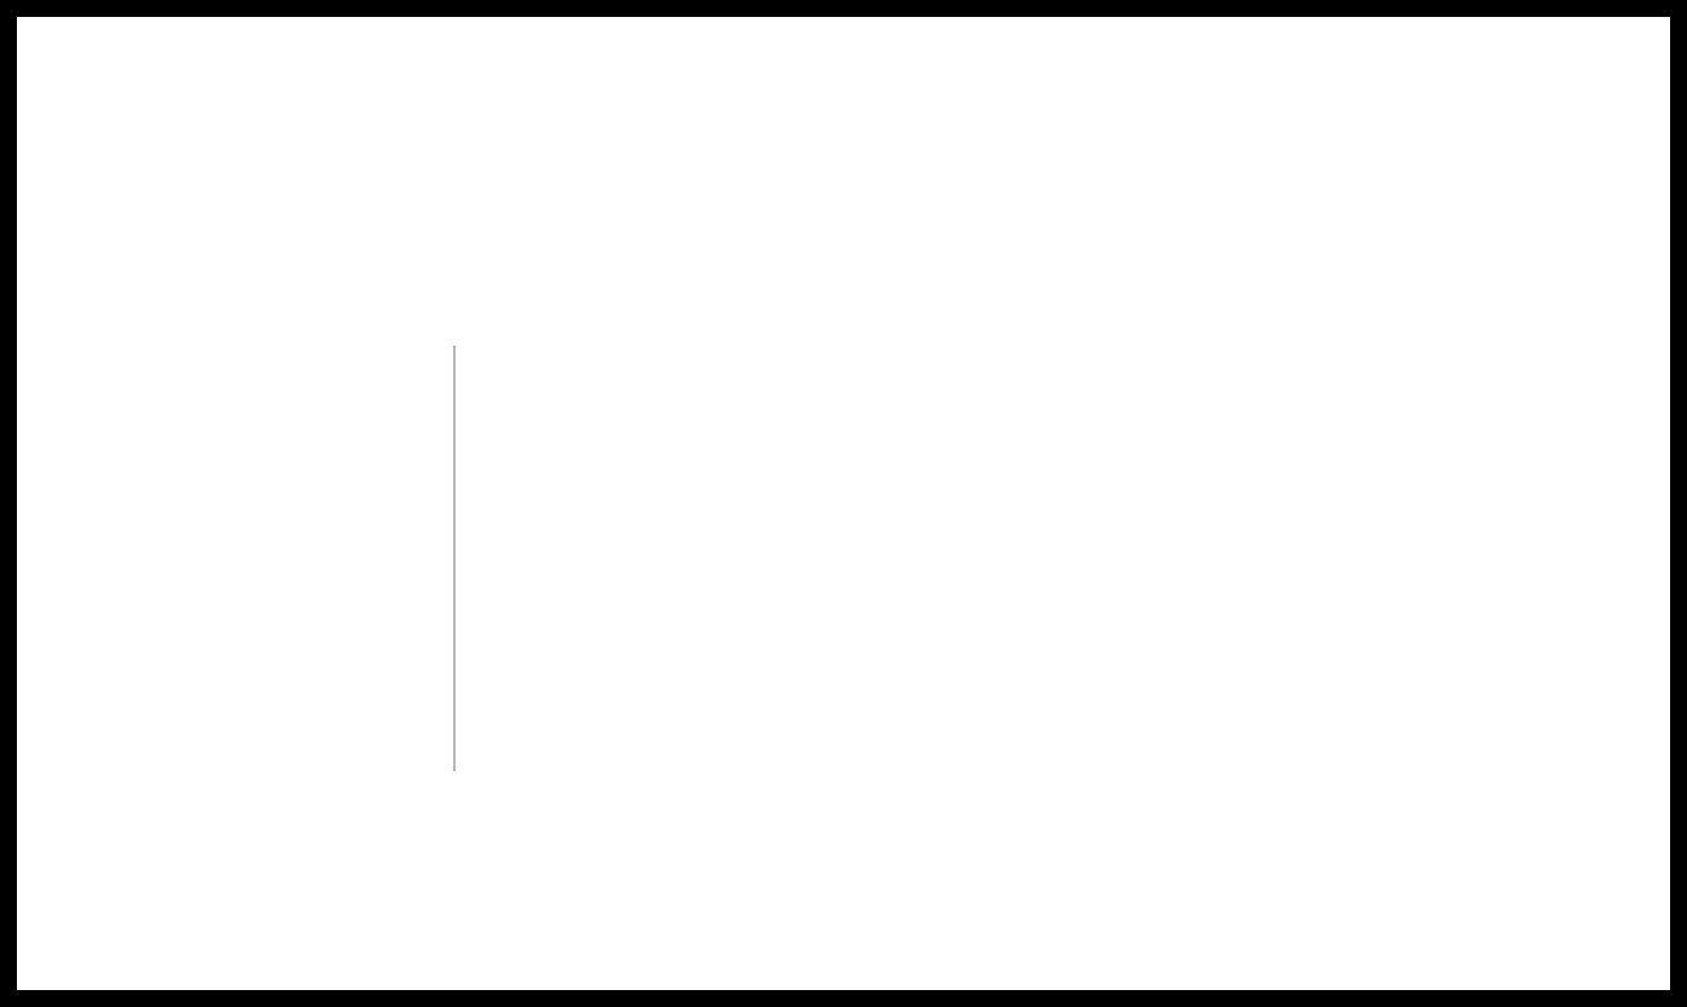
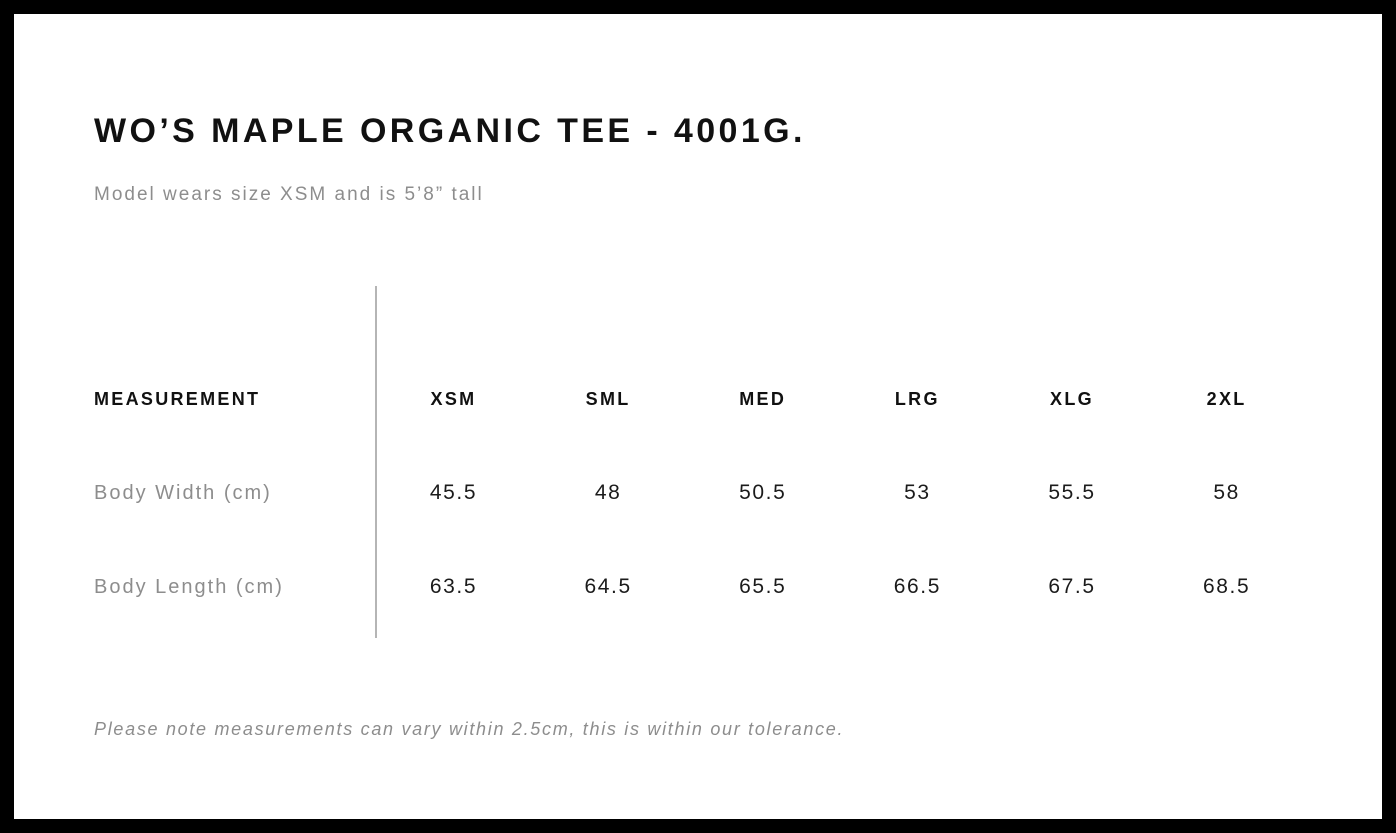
+ WO’S MAPLE ORGANIC TEE - 4001G.
+ Model wears size XSM and is 5’8” tall
+ MEASUREMENT	XSM	SML	MED	LRG	XLG	2XL
+ Body Width (cm)	45.5	48	50.5	53	55.5	58
+ Body Length (cm)	63.5	64.5	65.5	66.5	67.5	68.5
+ Please note measurements can vary within 2.5cm, this is within our tolerance.
